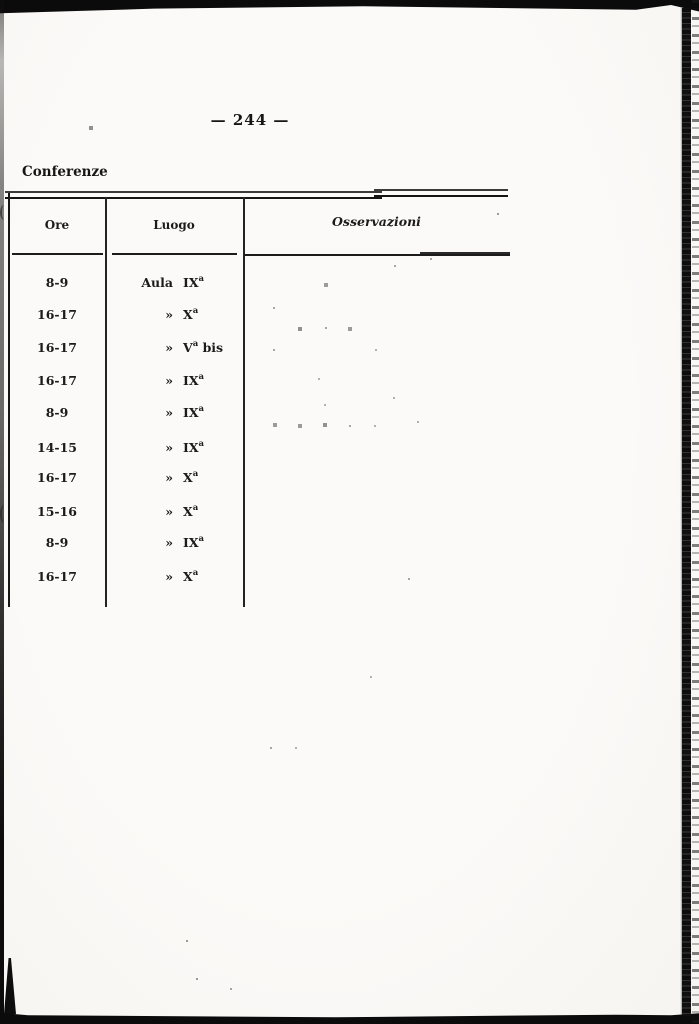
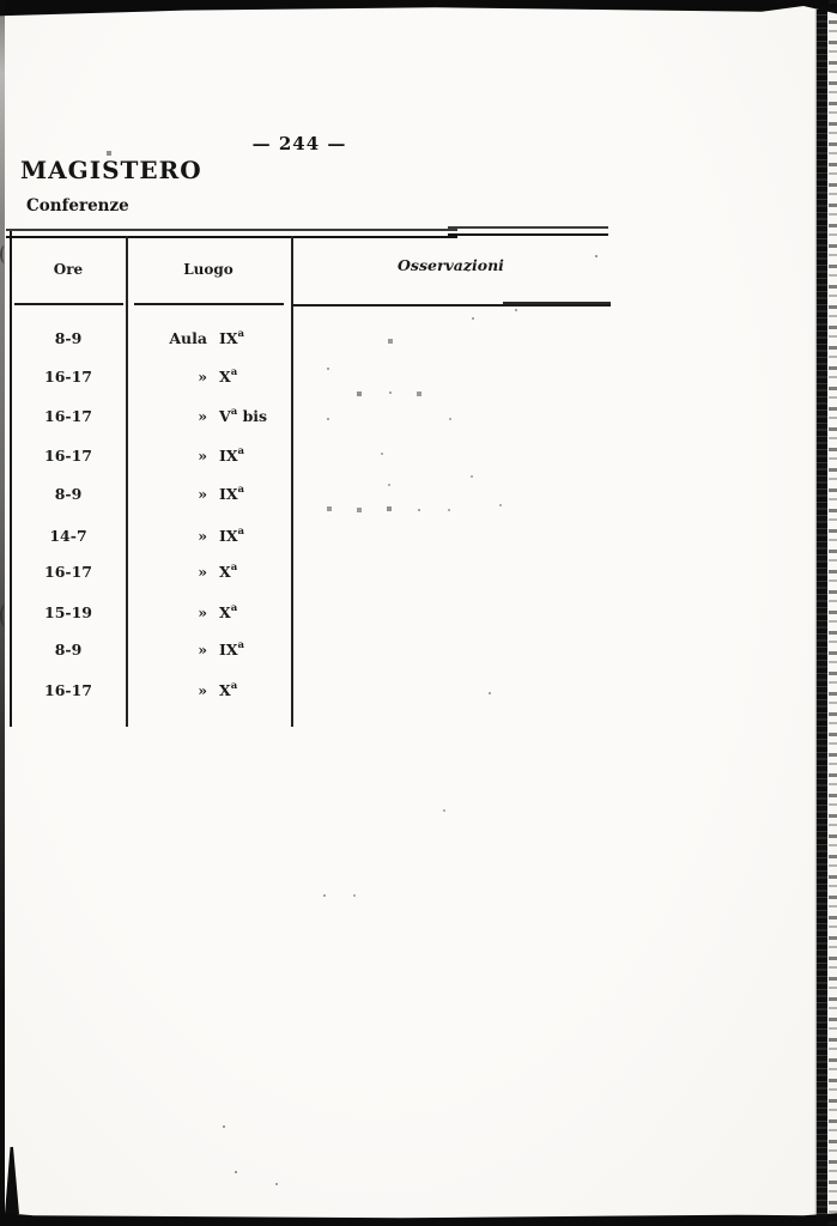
  — 244 —
+ MAGISTERO
  Conferenze
  Ore
  Luogo
  Osservazioni
  8-9
  Aula IXa
  16-17
  » Xa
  16-17
  » Va bis
  16-17
  » IXa
  8-9
  » IXa
- 14-15
+ 14-7
  » IXa
  16-17
  » Xa
- 15-16
+ 15-19
  » Xa
  8-9
  » IXa
  16-17
  » Xa
